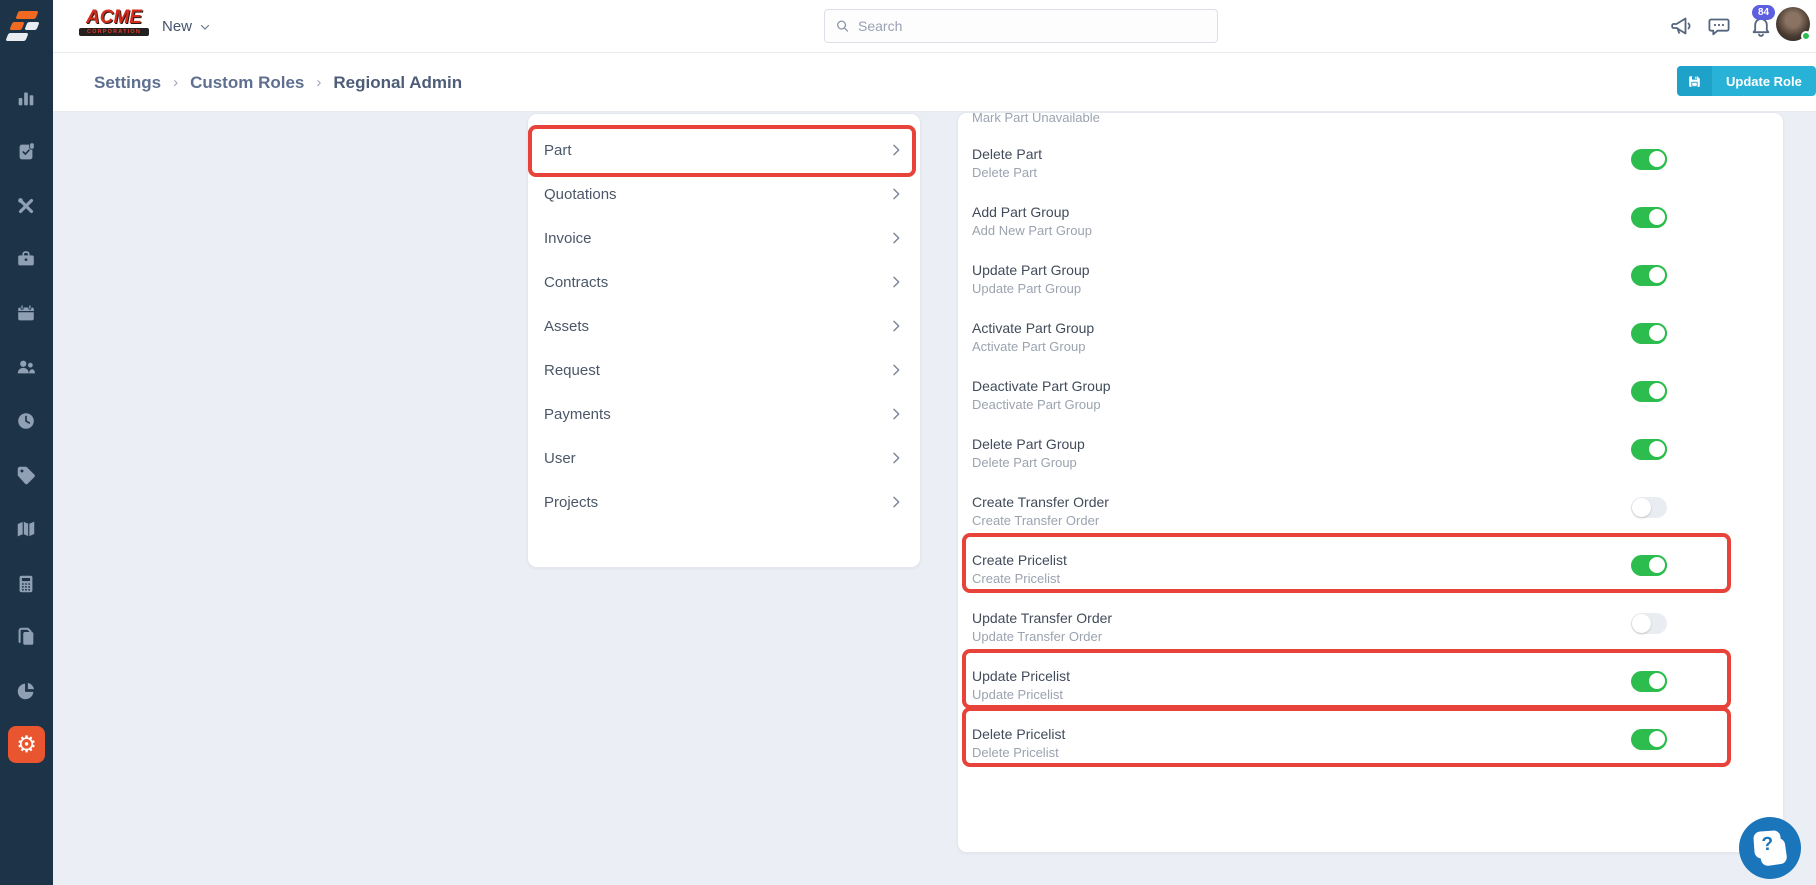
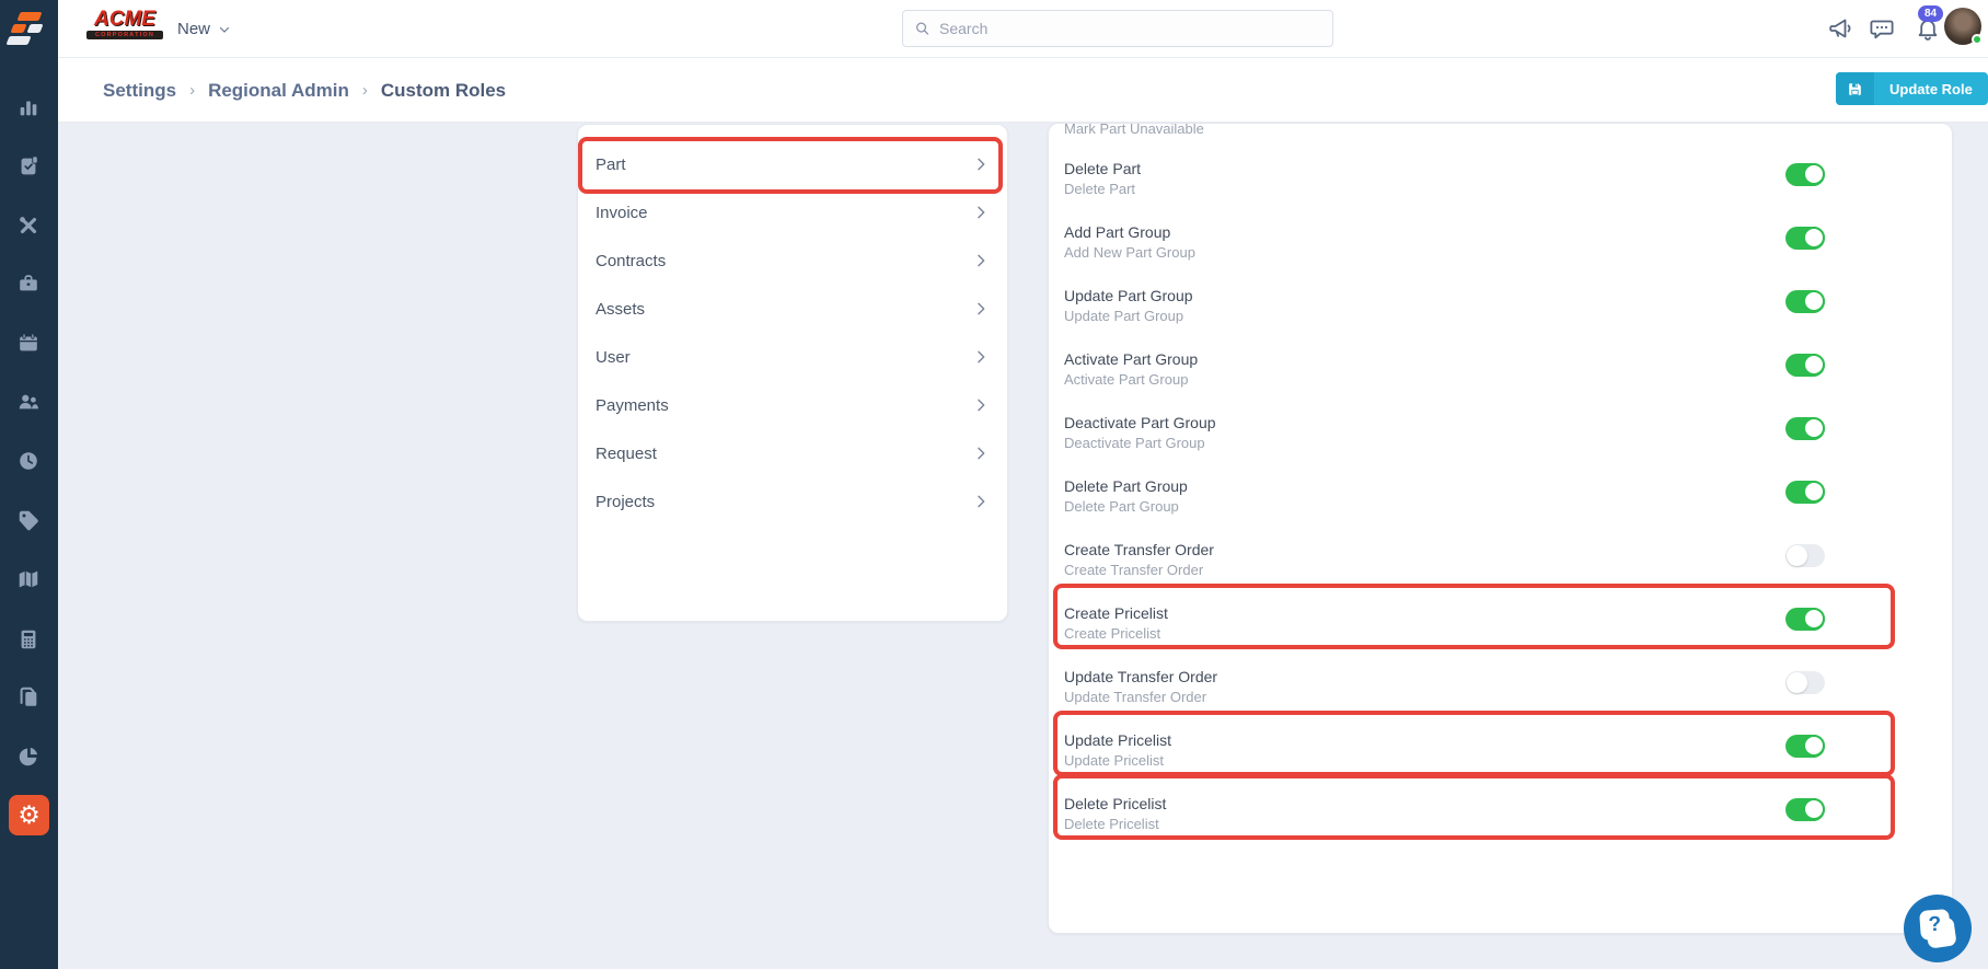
  ⚙
  ACME
  New
  Search
  84
  Settings
  ›
- Custom Roles
+ Regional Admin
  ›
- Regional Admin
+ Custom Roles
  Update Role
- Quotations
  Invoice
  Contracts
  Assets
- Request
+ User
  Payments
- User
+ Request
  Projects
  Mark Part Unavailable
  Delete Part
  Delete Part
  Add Part Group
  Add New Part Group
  Update Part Group
  Update Part Group
  Activate Part Group
  Activate Part Group
  Deactivate Part Group
  Deactivate Part Group
  Delete Part Group
  Delete Part Group
  Create Transfer Order
  Create Transfer Order
  Create Pricelist
  Create Pricelist
  Update Transfer Order
  Update Transfer Order
  Update Pricelist
  Update Pricelist
  Delete Pricelist
  Delete Pricelist
